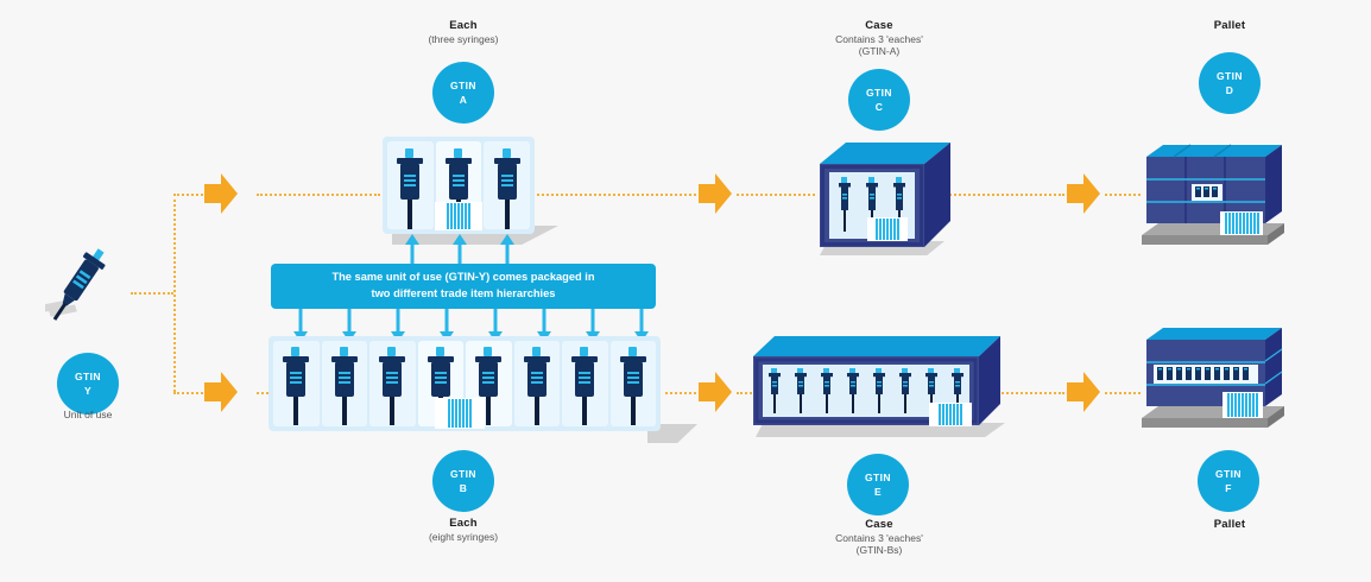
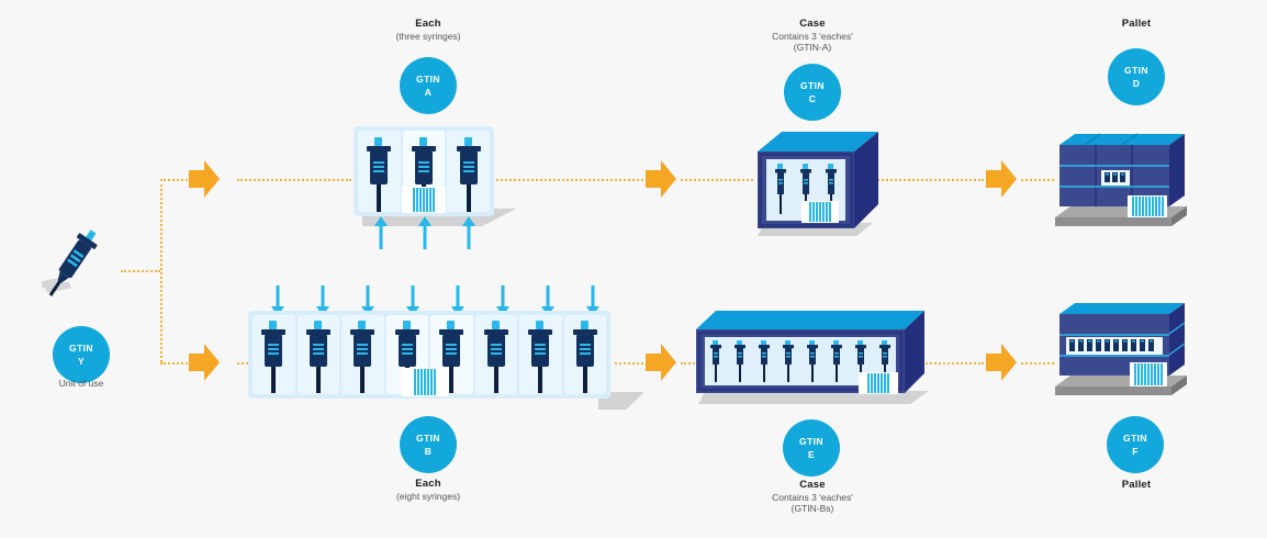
  GTIN
  Y
  Unit of use
  Each
  (three syringes)
  GTIN
  A
  Case
  Contains 3 'eaches'
  (GTIN-A)
  GTIN
  C
  Pallet
  GTIN
  D
- The same unit of use (GTIN-Y) comes packaged in
- two different trade item hierarchies
  GTIN
  B
  Each
  (eight syringes)
  GTIN
  E
  Case
  Contains 3 'eaches'
  (GTIN-Bs)
  GTIN
  F
  Pallet
